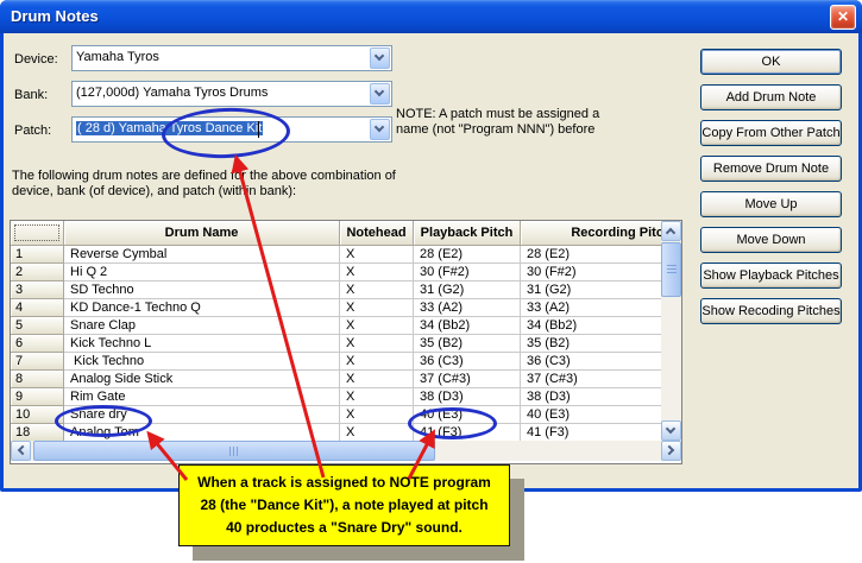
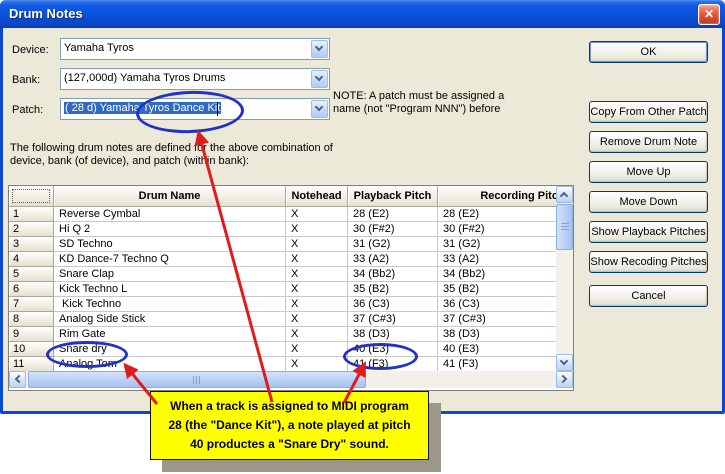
  Drum Notes
  ✕
  Device:
  Yamaha Tyros
  Bank:
  (127,000d) Yamaha Tyros Drums
  Patch:
  ( 28 d) Yamaha Tyros Dance Kt
  NOTE: A patch must be assigned a
  name (not "Program NNN") before
  The following drum notes are defined for the above combination of
  device, bank (of device), and patch (within bank):
  Drum Name
  Notehead
  Playback Pitch
  Recording Pitc
  1
  Reverse Cymbal
  X
  28 (E2)
  28 (E2)
  2
  Hi Q 2
  X
  30 (F#2)
  30 (F#2)
  3
  SD Techno
  X
  31 (G2)
  31 (G2)
  4
- KD Dance-1 Techno Q
+ KD Dance-7 Techno Q
  X
  33 (A2)
  33 (A2)
  5
  Snare Clap
  X
  34 (Bb2)
  34 (Bb2)
  6
  Kick Techno L
  X
  35 (B2)
  35 (B2)
  7
  Kick Techno
  X
  36 (C3)
  36 (C3)
  8
  Analog Side Stick
  X
  37 (C#3)
  37 (C#3)
  9
  Rim Gate
  X
  38 (D3)
  38 (D3)
  10
  Snare dry
  X
  40 (E3)
  40 (E3)
- 18
+ 11
  Analog Tom
  X
  41 (F3)
  41 (F3)
  OK
- Add Drum Note
  Copy From Other Patch
  Remove Drum Note
  Move Up
  Move Down
  Show Playback Pitches
  Show Recoding Pitches
+ Cancel
- When a track is assigned to NOTE program
+ When a track is assigned to MIDI program
  28 (the "Dance Kit"), a note played at pitch
  40 productes a "Snare Dry" sound.
